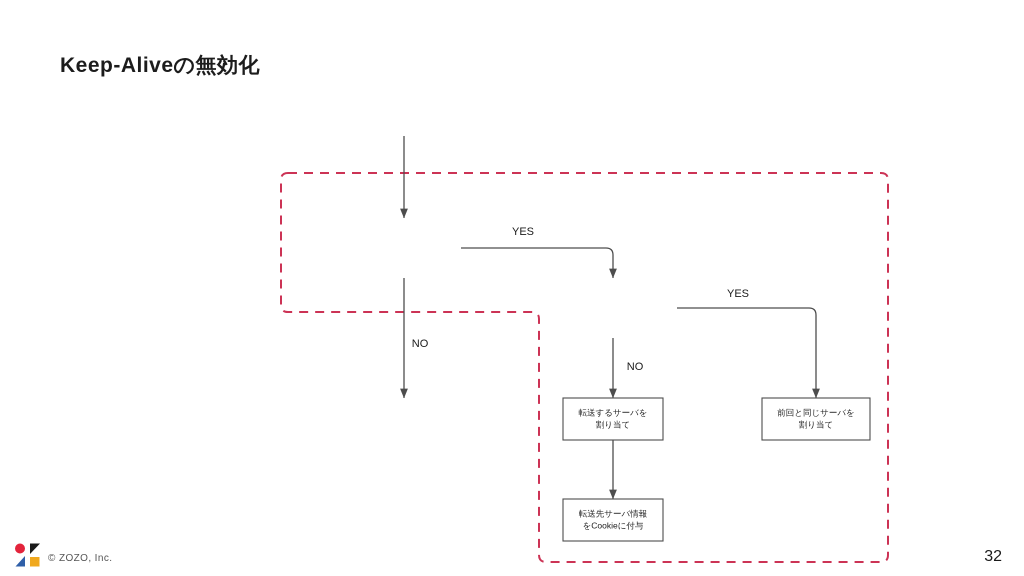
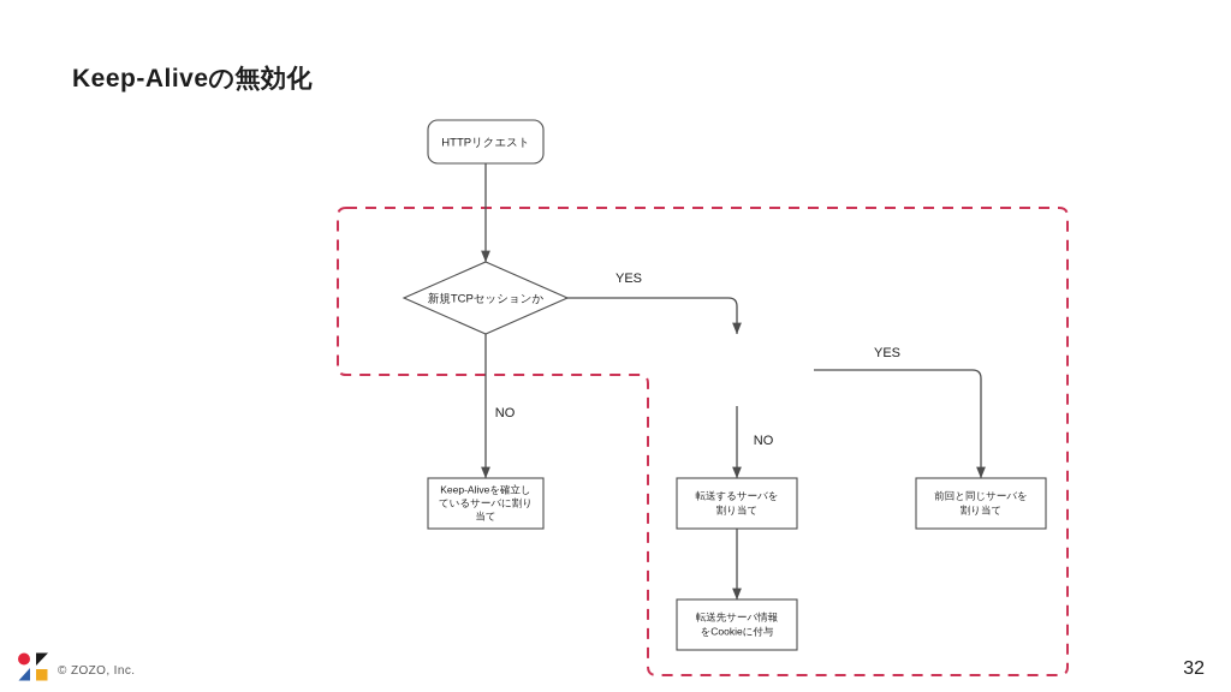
  Keep-Aliveの無効化
+ HTTPリクエスト
+ 新規TCPセッションか
+ Keep-Aliveを確立し
+ ているサーバに割り
+ 当て
  転送するサーバを
  割り当て
  前回と同じサーバを
  割り当て
  転送先サーバ情報
  をCookieに付与
  YES
  NO
  YES
  NO
  © ZOZO, Inc.
  32
